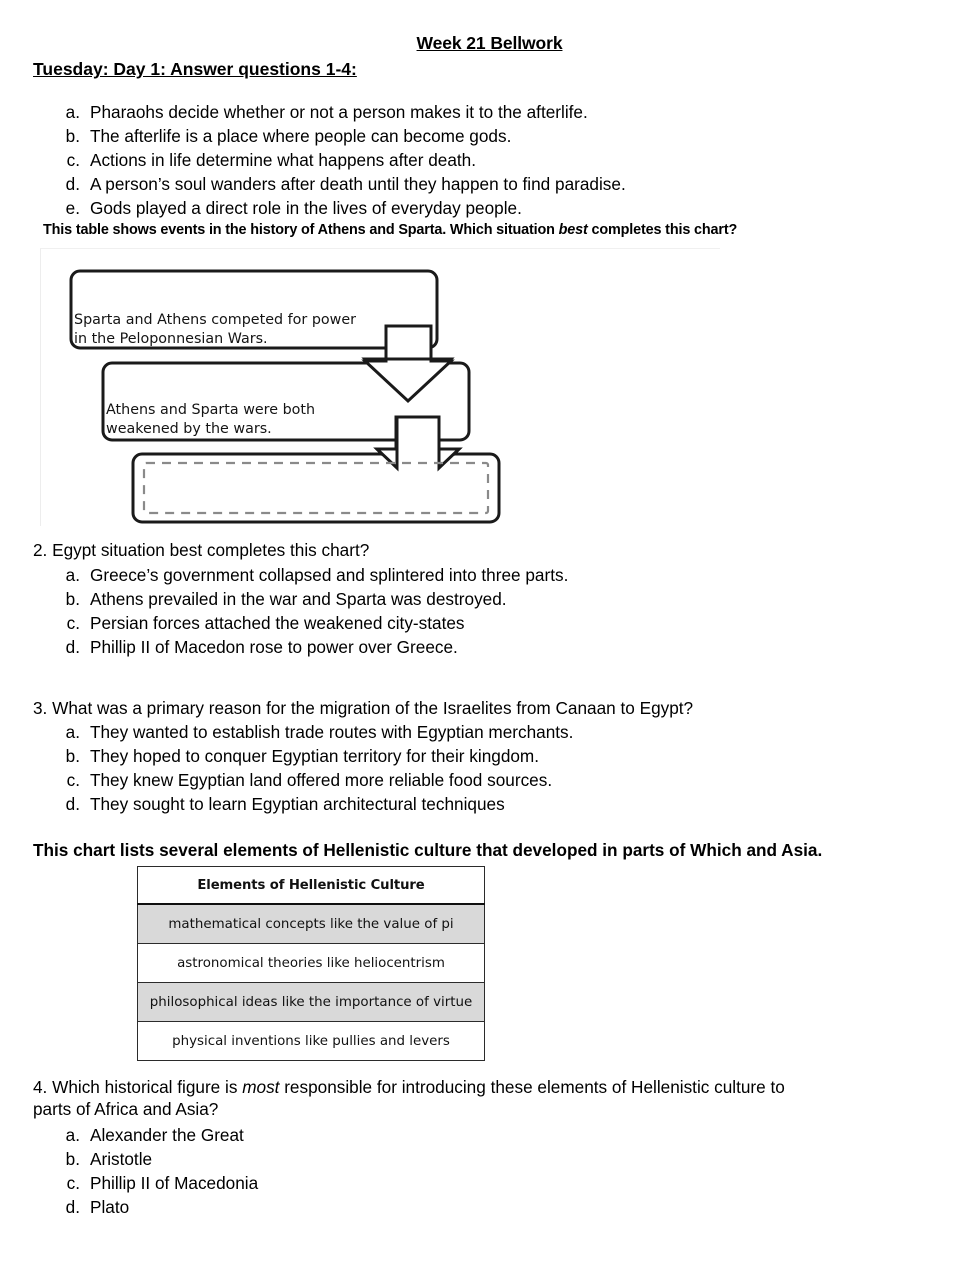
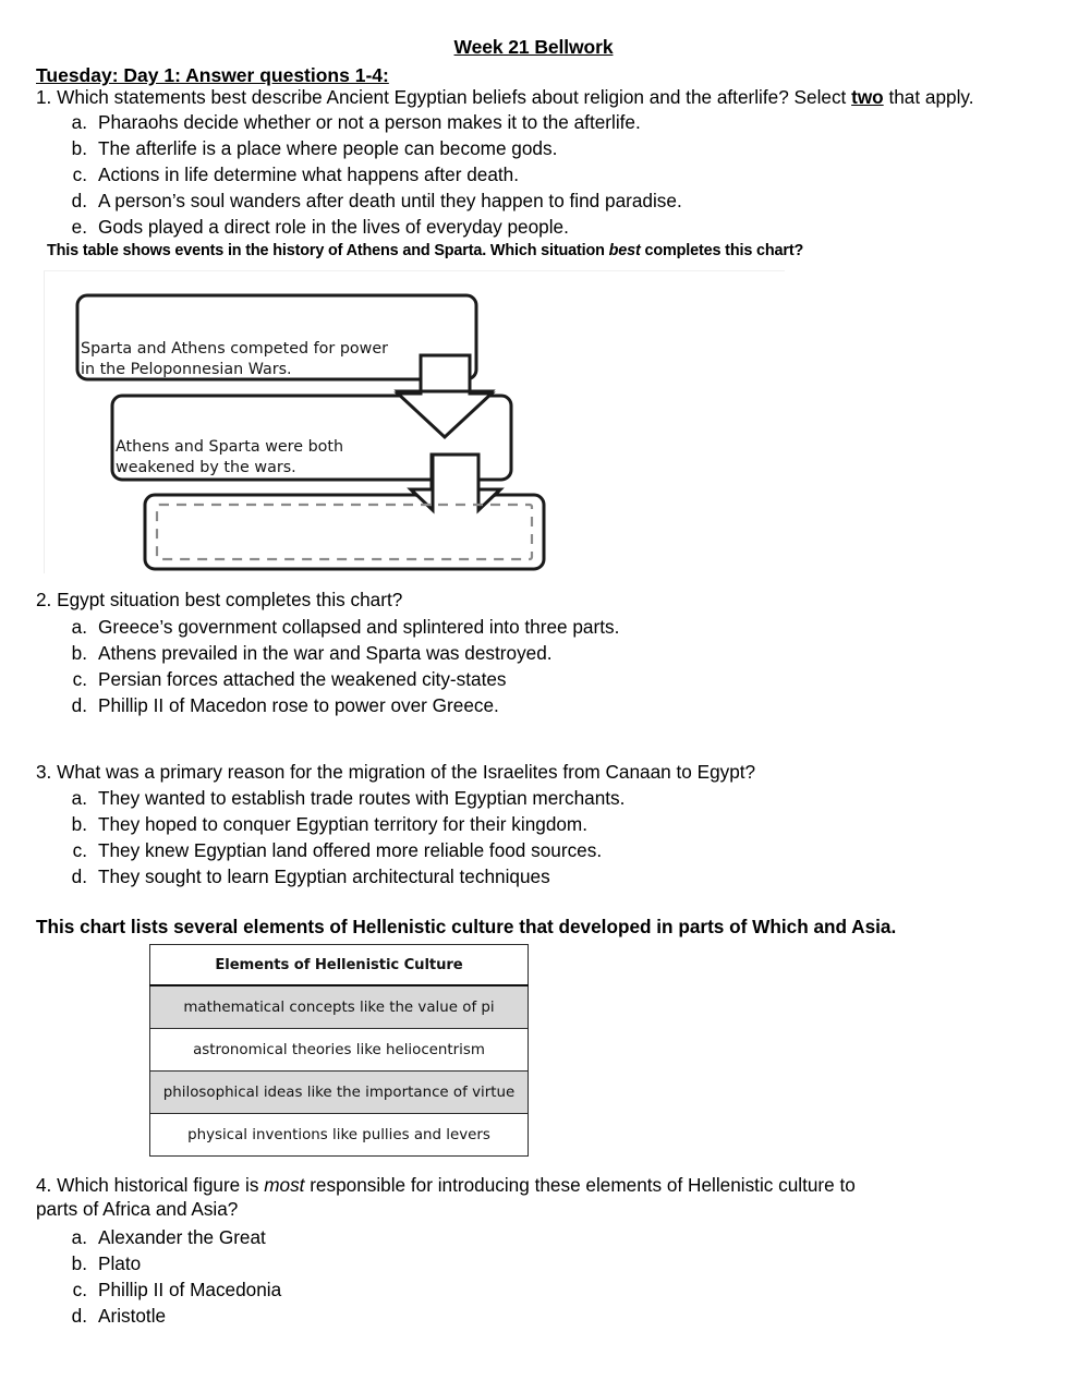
  Week 21 Bellwork
  Tuesday: Day 1: Answer questions 1-4:
+ 1. Which statements best describe Ancient Egyptian beliefs about religion and the afterlife? Select two that apply.
  a.
  Pharaohs decide whether or not a person makes it to the afterlife.
  b.
  The afterlife is a place where people can become gods.
  c.
  Actions in life determine what happens after death.
  d.
  A person’s soul wanders after death until they happen to find paradise.
  e.
  Gods played a direct role in the lives of everyday people.
  This table shows events in the history of Athens and Sparta. Which situation best completes this chart?
  Sparta and Athens competed for power
  in the Peloponnesian Wars.
  Athens and Sparta were both
  weakened by the wars.
  2. Egypt situation best completes this chart?
  a.
  Greece’s government collapsed and splintered into three parts.
  b.
  Athens prevailed in the war and Sparta was destroyed.
  c.
  Persian forces attached the weakened city-states
  d.
  Phillip II of Macedon rose to power over Greece.
  3. What was a primary reason for the migration of the Israelites from Canaan to Egypt?
  a.
  They wanted to establish trade routes with Egyptian merchants.
  b.
  They hoped to conquer Egyptian territory for their kingdom.
  c.
  They knew Egyptian land offered more reliable food sources.
  d.
  They sought to learn Egyptian architectural techniques
  This chart lists several elements of Hellenistic culture that developed in parts of Which and Asia.
  Elements of Hellenistic Culture
  mathematical concepts like the value of pi
  astronomical theories like heliocentrism
  philosophical ideas like the importance of virtue
  physical inventions like pullies and levers
  4. Which historical figure is most responsible for introducing these elements of Hellenistic culture to parts of Africa and Asia?
  a.
  Alexander the Great
  b.
- Aristotle
+ Plato
  c.
  Phillip II of Macedonia
  d.
- Plato
+ Aristotle
